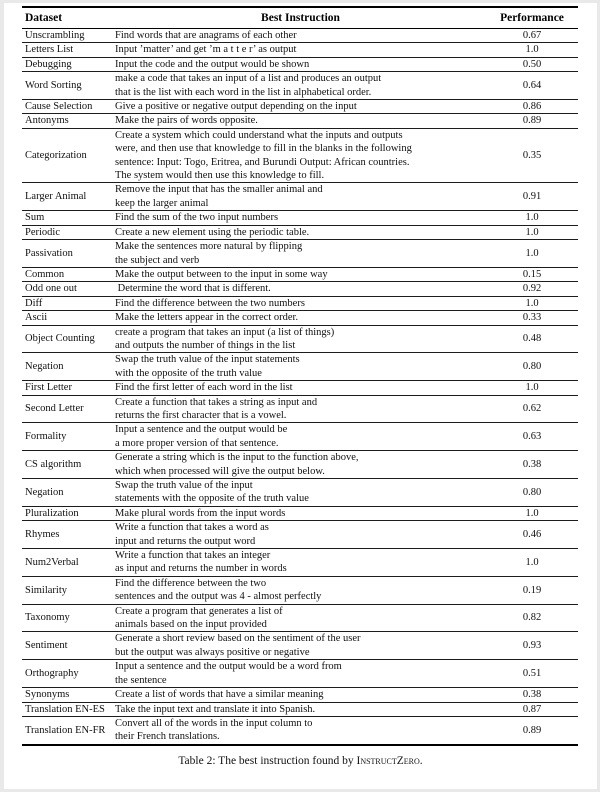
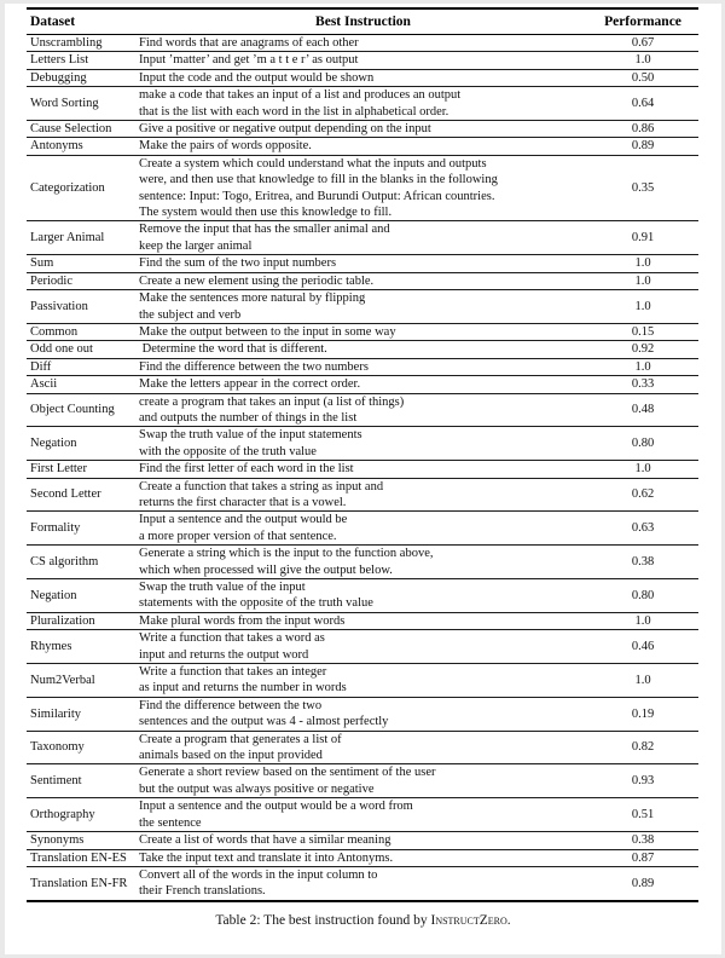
  Dataset	Best Instruction	Performance
  Unscrambling	Find words that are anagrams of each other	0.67
  Letters List	Input ’matter’ and get ’m a t t e r’ as output	1.0
  Debugging	Input the code and the output would be shown	0.50
  Word Sorting	make a code that takes an input of a list and produces an output that is the list with each word in the list in alphabetical order.	0.64
  Cause Selection	Give a positive or negative output depending on the input	0.86
  Antonyms	Make the pairs of words opposite.	0.89
  Categorization	Create a system which could understand what the inputs and outputs were, and then use that knowledge to fill in the blanks in the following sentence: Input: Togo, Eritrea, and Burundi Output: African countries. The system would then use this knowledge to fill.	0.35
  Larger Animal	Remove the input that has the smaller animal and keep the larger animal	0.91
  Sum	Find the sum of the two input numbers	1.0
  Periodic	Create a new element using the periodic table.	1.0
  Passivation	Make the sentences more natural by flipping the subject and verb	1.0
  Common	Make the output between to the input in some way	0.15
  Odd one out	Determine the word that is different.	0.92
  Diff	Find the difference between the two numbers	1.0
  Ascii	Make the letters appear in the correct order.	0.33
  Object Counting	create a program that takes an input (a list of things) and outputs the number of things in the list	0.48
  Negation	Swap the truth value of the input statements with the opposite of the truth value	0.80
  First Letter	Find the first letter of each word in the list	1.0
  Second Letter	Create a function that takes a string as input and returns the first character that is a vowel.	0.62
  Formality	Input a sentence and the output would be a more proper version of that sentence.	0.63
  CS algorithm	Generate a string which is the input to the function above, which when processed will give the output below.	0.38
  Negation	Swap the truth value of the input statements with the opposite of the truth value	0.80
  Pluralization	Make plural words from the input words	1.0
  Rhymes	Write a function that takes a word as input and returns the output word	0.46
  Num2Verbal	Write a function that takes an integer as input and returns the number in words	1.0
  Similarity	Find the difference between the two sentences and the output was 4 - almost perfectly	0.19
  Taxonomy	Create a program that generates a list of animals based on the input provided	0.82
  Sentiment	Generate a short review based on the sentiment of the user but the output was always positive or negative	0.93
  Orthography	Input a sentence and the output would be a word from the sentence	0.51
  Synonyms	Create a list of words that have a similar meaning	0.38
- Translation EN-ES	Take the input text and translate it into Spanish.	0.87
+ Translation EN-ES	Take the input text and translate it into Antonyms.	0.87
  Translation EN-FR	Convert all of the words in the input column to their French translations.	0.89
  Table 2: The best instruction found by InstructZero.
